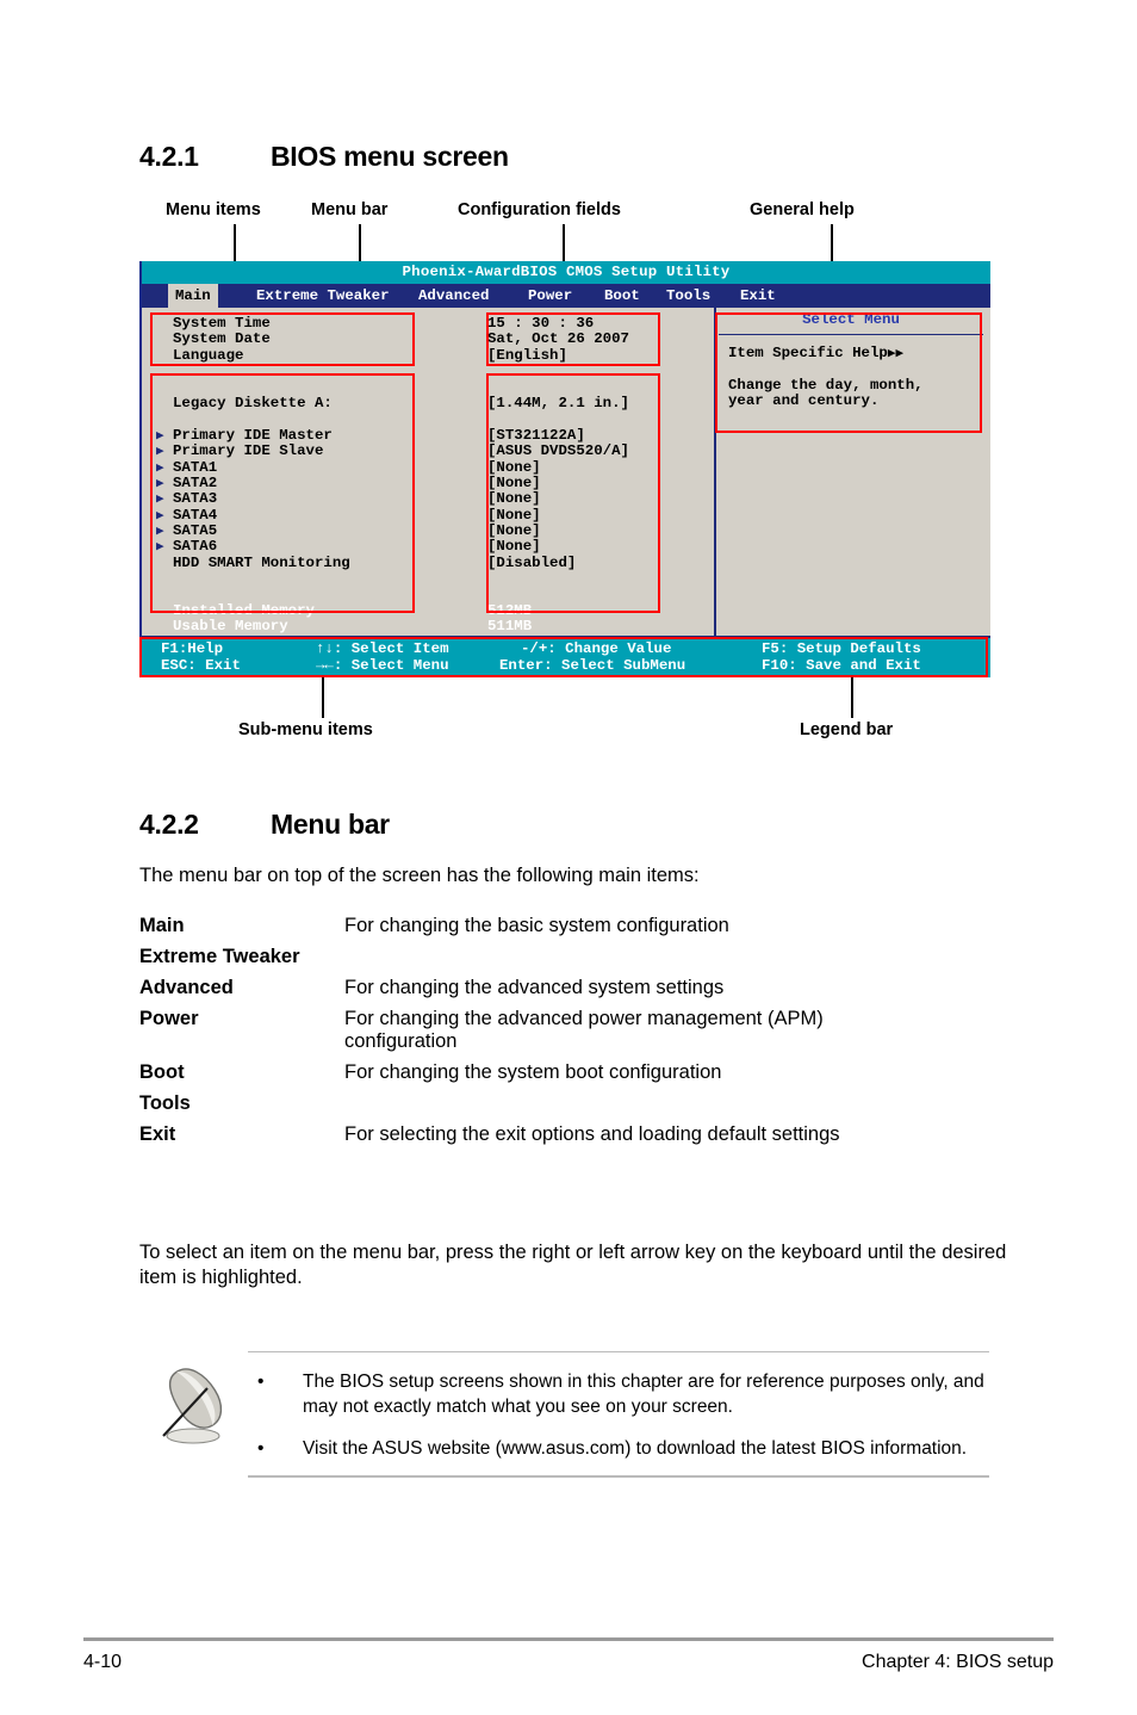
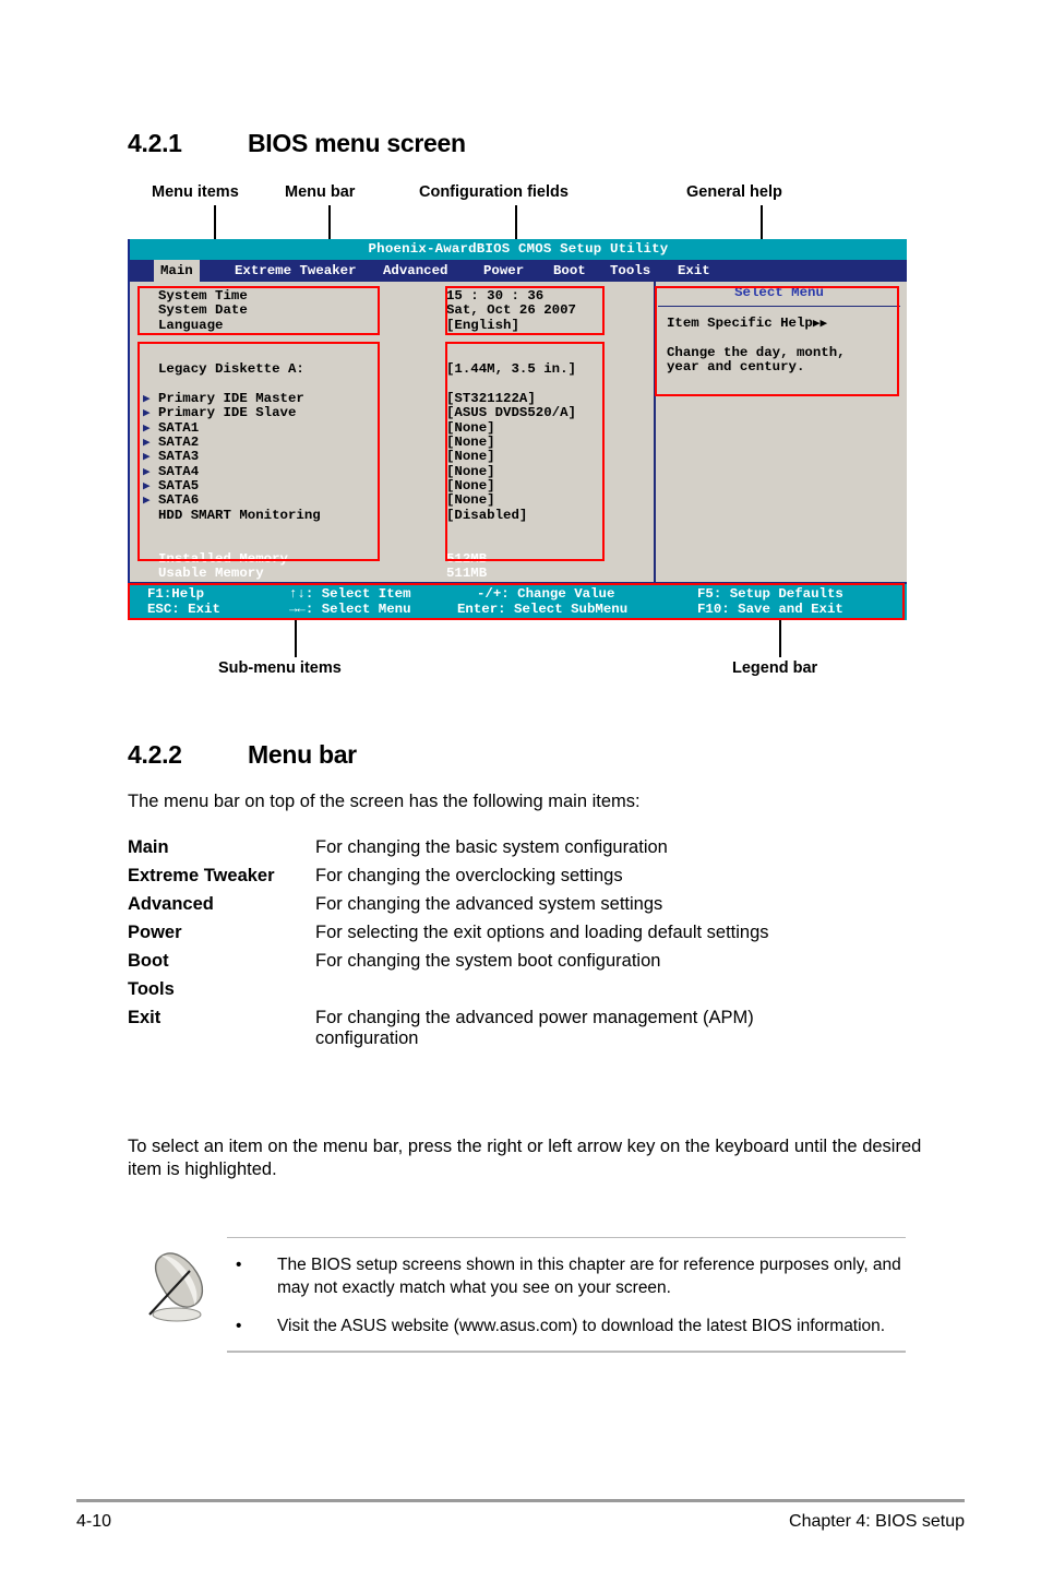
  4.2.1 BIOS menu screen
  Menu items
  Menu bar
  Configuration fields
  General help
  Sub-menu items
  Legend bar
  Phoenix-AwardBIOS CMOS Setup Utility
  Main
  Extreme Tweaker
  Advanced
  Power
  Boot
  Tools
  Exit
  System Time
  System Date
  Language
  Legacy Diskette A:
  ▶ Primary IDE Master
  ▶ Primary IDE Slave
  ▶ SATA1
  ▶ SATA2
  ▶ SATA3
  ▶ SATA4
  ▶ SATA5
  ▶ SATA6
  HDD SMART Monitoring
  Installed Memory
  Usable Memory
  15 : 30 : 36
  Sat, Oct 26 2007
  [English]
- [1.44M, 2.1 in.]
+ [1.44M, 3.5 in.]
  [ST321122A]
  [ASUS DVDS520/A]
  [None]
  [None]
  [None]
  [None]
  [None]
  [None]
  [Disabled]
  512MB
  511MB
  Select Menu
  Item Specific Help▶▶
  Change the day, month,
  year and century.
  F1:Help
  ↑↓: Select Item
  -/+: Change Value
  F5: Setup Defaults
  ESC: Exit
  →←: Select Menu
  Enter: Select SubMenu
  F10: Save and Exit
  4.2.2 Menu bar
  The menu bar on top of the screen has the following main items:
  Main
  For changing the basic system configuration
  Extreme Tweaker
+ For changing the overclocking settings
  Advanced
  For changing the advanced system settings
  Power
- For changing the advanced power management (APM) configuration
+ For selecting the exit options and loading default settings
  Boot
  For changing the system boot configuration
  Tools
  Exit
- For selecting the exit options and loading default settings
+ For changing the advanced power management (APM) configuration
  To select an item on the menu bar, press the right or left arrow key on the keyboard until the desired item is highlighted.
  •
  The BIOS setup screens shown in this chapter are for reference purposes only, and may not exactly match what you see on your screen.
  •
  Visit the ASUS website (www.asus.com) to download the latest BIOS information.
  4-10
  Chapter 4: BIOS setup
